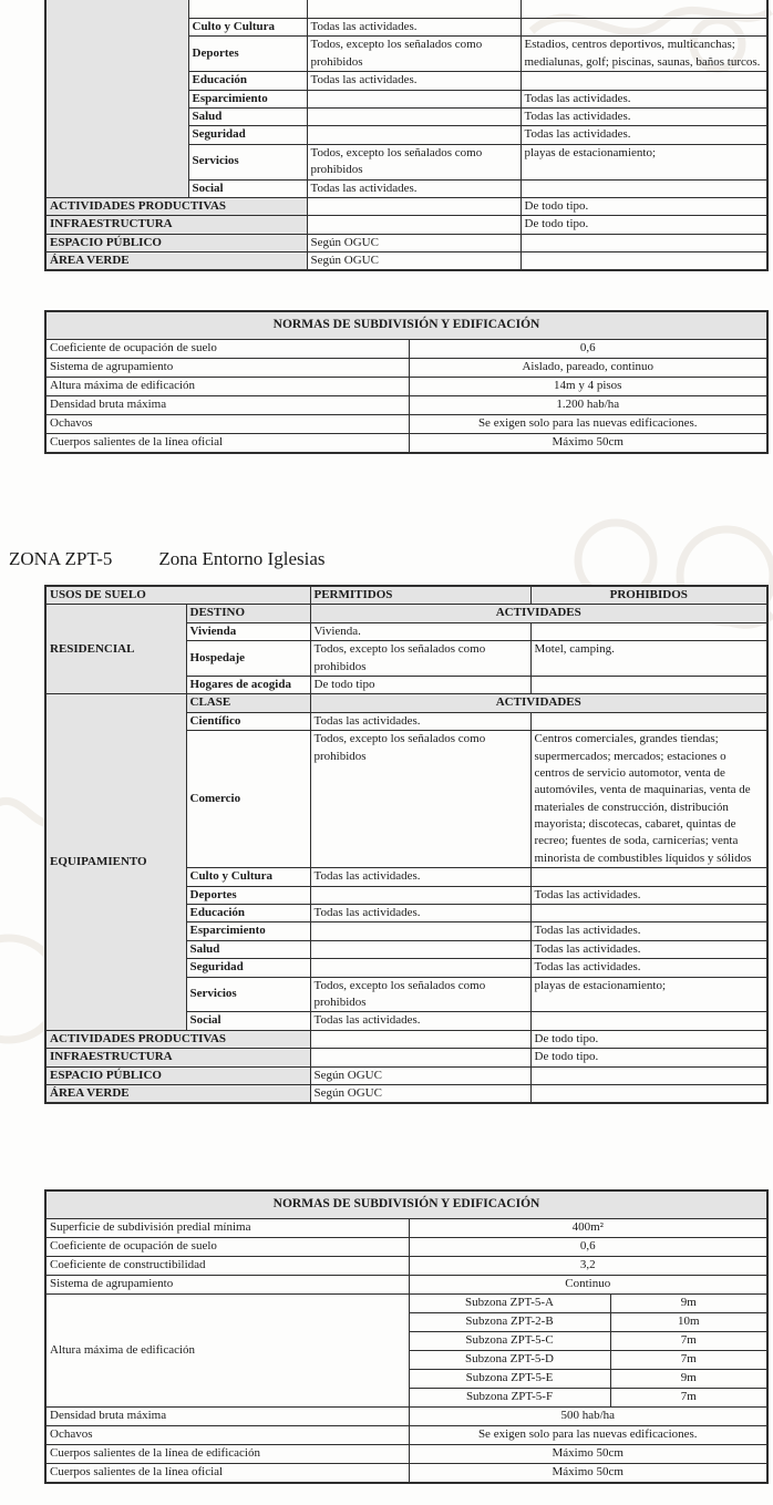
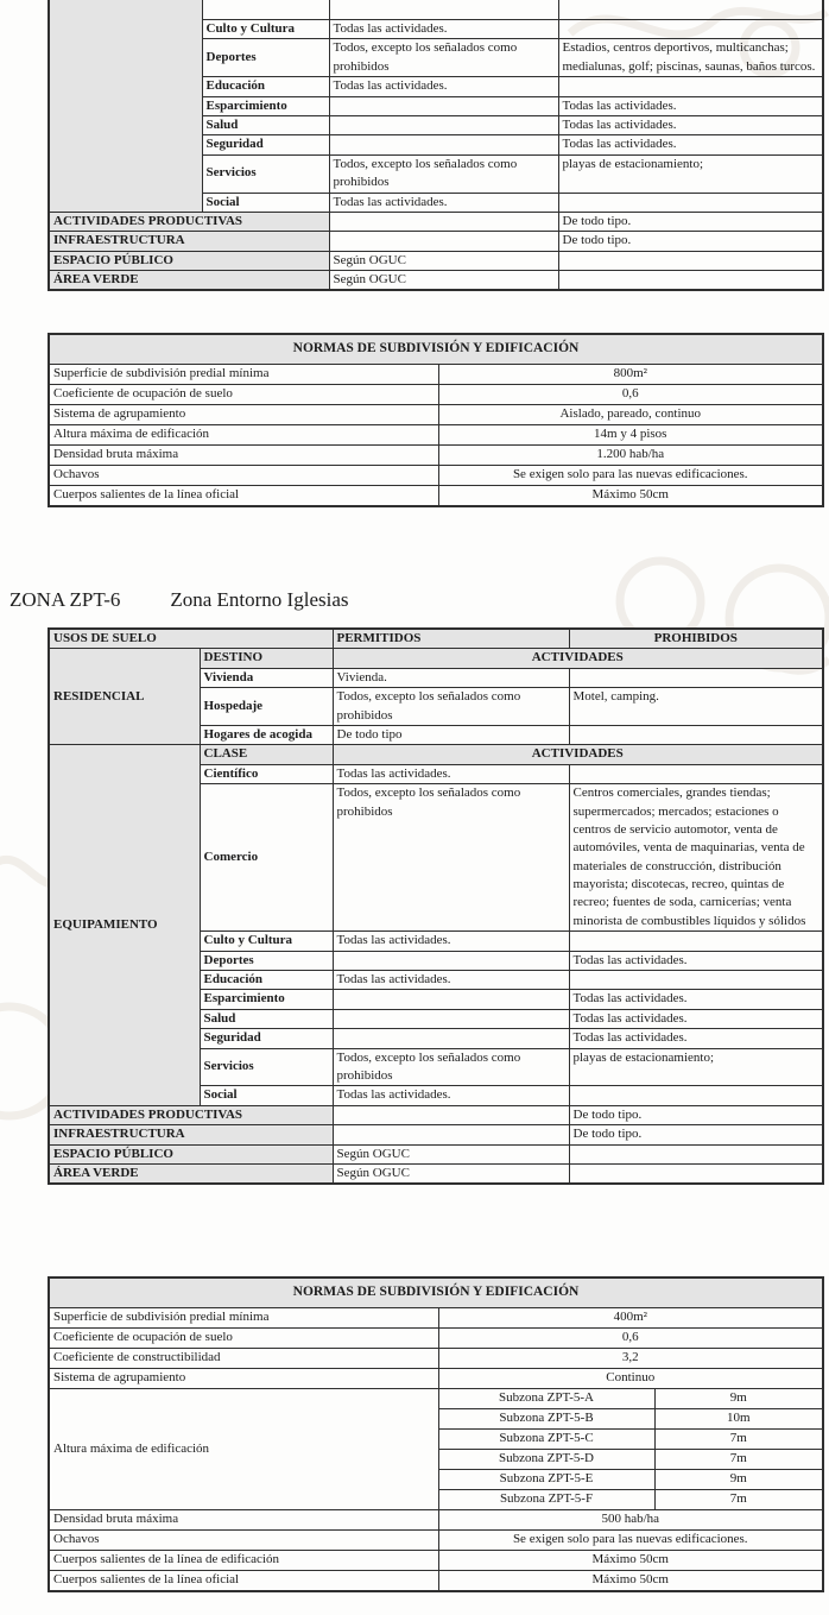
  Culto y Cultura	Todas las actividades.
  Deportes	Todos, excepto los señalados como prohibidos	Estadios, centros deportivos, multicanchas; medialunas, golf; piscinas, saunas, baños turcos.
  Educación	Todas las actividades.
  Esparcimiento		Todas las actividades.
  Salud		Todas las actividades.
  Seguridad		Todas las actividades.
  Servicios	Todos, excepto los señalados como prohibidos	playas de estacionamiento;
  Social	Todas las actividades.
  ACTIVIDADES PRODUCTIVAS		De todo tipo.
  INFRAESTRUCTURA		De todo tipo.
  ESPACIO PÚBLICO	Según OGUC
  ÁREA VERDE	Según OGUC
  NORMAS DE SUBDIVISIÓN Y EDIFICACIÓN
+ Superficie de subdivisión predial mínima	800m²
  Coeficiente de ocupación de suelo	0,6
  Sistema de agrupamiento	Aislado, pareado, continuo
  Altura máxima de edificación	14m y 4 pisos
  Densidad bruta máxima	1.200 hab/ha
  Ochavos	Se exigen solo para las nuevas edificaciones.
  Cuerpos salientes de la línea oficial	Máximo 50cm
- ZONA ZPT-5 Zona Entorno Iglesias
+ ZONA ZPT-6 Zona Entorno Iglesias
  USOS DE SUELO	PERMITIDOS	PROHIBIDOS
  RESIDENCIAL	DESTINO	ACTIVIDADES
  Vivienda	Vivienda.
  Hospedaje	Todos, excepto los señalados como prohibidos	Motel, camping.
  Hogares de acogida	De todo tipo
  EQUIPAMIENTO	CLASE	ACTIVIDADES
  Científico	Todas las actividades.
- Comercio	Todos, excepto los señalados como prohibidos	Centros comerciales, grandes tiendas; supermercados; mercados; estaciones o centros de servicio automotor, venta de automóviles, venta de maquinarias, venta de materiales de construcción, distribución mayorista; discotecas, cabaret, quintas de recreo; fuentes de soda, carnicerías; venta minorista de combustibles líquidos y sólidos
+ Comercio	Todos, excepto los señalados como prohibidos	Centros comerciales, grandes tiendas; supermercados; mercados; estaciones o centros de servicio automotor, venta de automóviles, venta de maquinarias, venta de materiales de construcción, distribución mayorista; discotecas, recreo, quintas de recreo; fuentes de soda, carnicerías; venta minorista de combustibles líquidos y sólidos
  Culto y Cultura	Todas las actividades.
  Deportes		Todas las actividades.
  Educación	Todas las actividades.
  Esparcimiento		Todas las actividades.
  Salud		Todas las actividades.
  Seguridad		Todas las actividades.
  Servicios	Todos, excepto los señalados como prohibidos	playas de estacionamiento;
  Social	Todas las actividades.
  ACTIVIDADES PRODUCTIVAS		De todo tipo.
  INFRAESTRUCTURA		De todo tipo.
  ESPACIO PÚBLICO	Según OGUC
  ÁREA VERDE	Según OGUC
  NORMAS DE SUBDIVISIÓN Y EDIFICACIÓN
  Superficie de subdivisión predial mínima	400m²
  Coeficiente de ocupación de suelo	0,6
  Coeficiente de constructibilidad	3,2
  Sistema de agrupamiento	Continuo
  Altura máxima de edificación	Subzona ZPT-5-A	9m
- Subzona ZPT-2-B	10m
+ Subzona ZPT-5-B	10m
  Subzona ZPT-5-C	7m
  Subzona ZPT-5-D	7m
  Subzona ZPT-5-E	9m
  Subzona ZPT-5-F	7m
  Densidad bruta máxima	500 hab/ha
  Ochavos	Se exigen solo para las nuevas edificaciones.
  Cuerpos salientes de la línea de edificación	Máximo 50cm
  Cuerpos salientes de la línea oficial	Máximo 50cm
